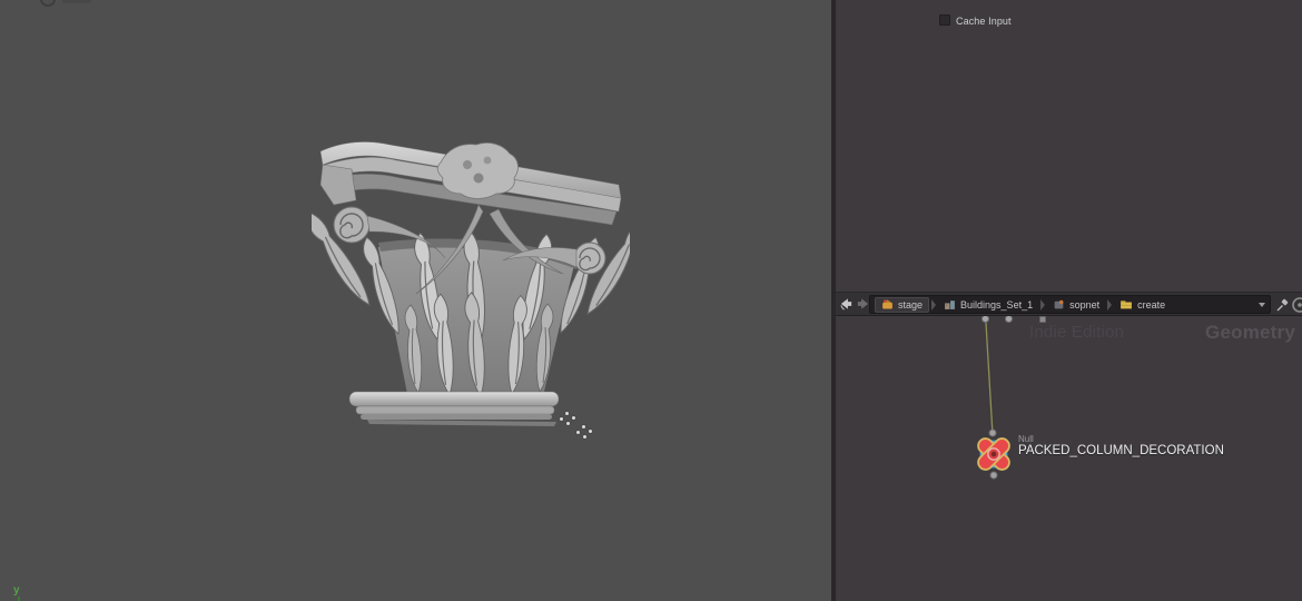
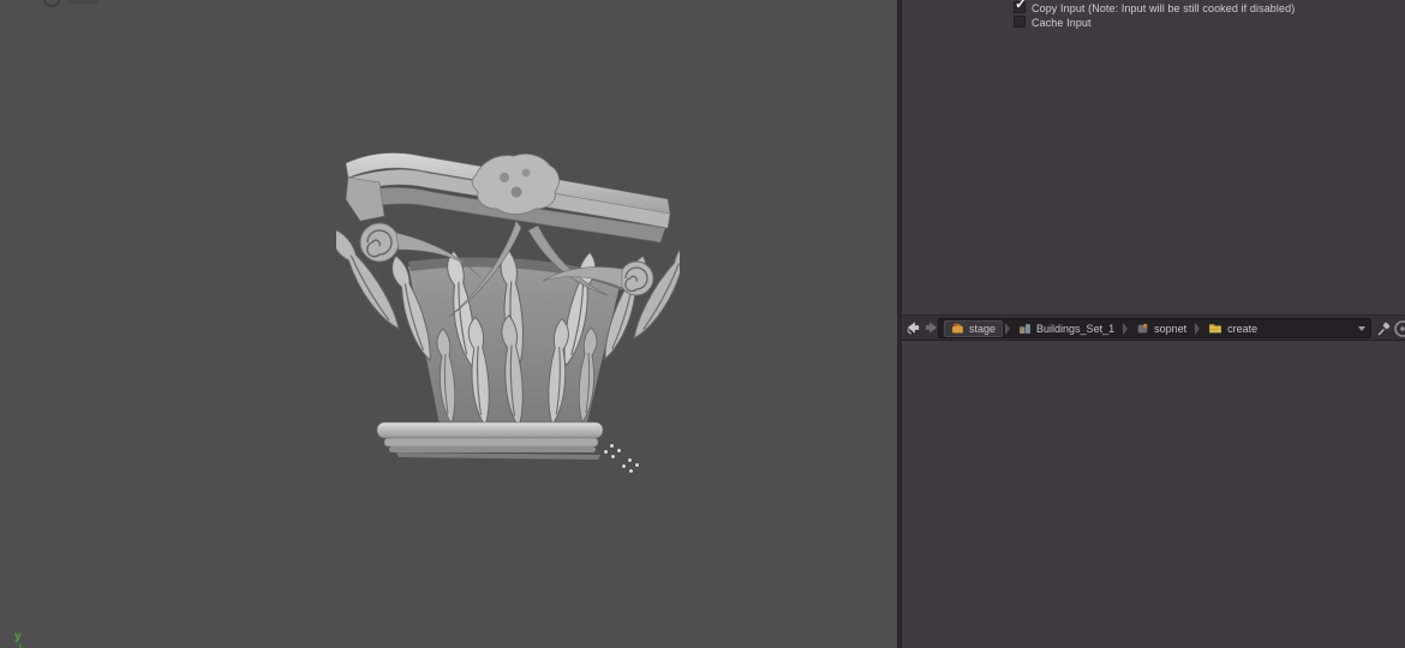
  y
+ ✓
+ Copy Input (Note: Input will be still cooked if disabled)
  Cache Input
  stage
  Buildings_Set_1
  sopnet
  create
- Geometry
- Null
- PACKED_COLUMN_DECORATION
